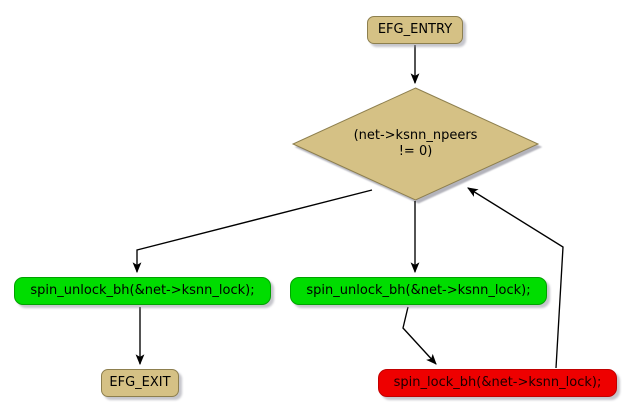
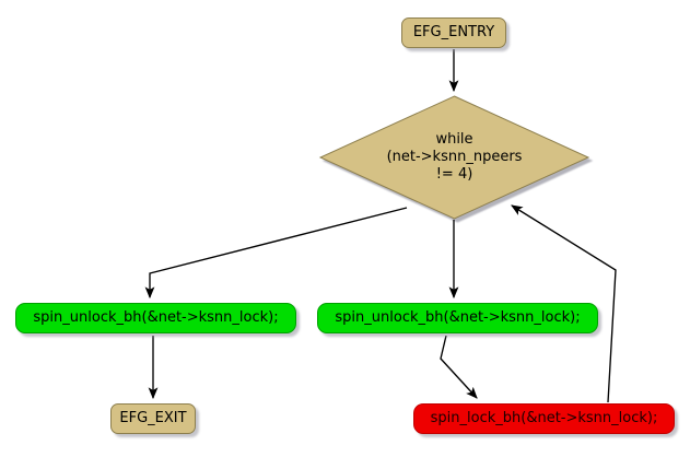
  EFG_ENTRY
+ while
  (net->ksnn_npeers
- != 0)
+ != 4)
  spin_unlock_bh(&net->ksnn_lock);
  spin_unlock_bh(&net->ksnn_lock);
  EFG_EXIT
  spin_lock_bh(&net->ksnn_lock);
